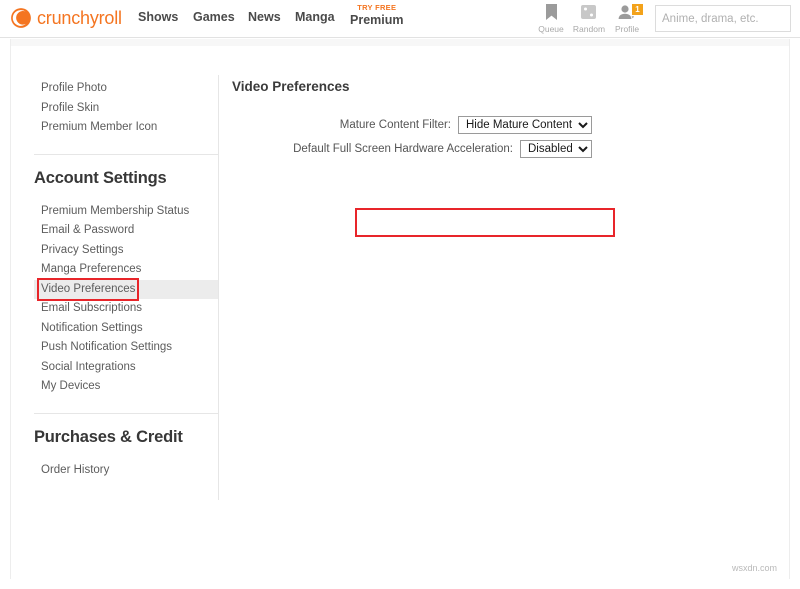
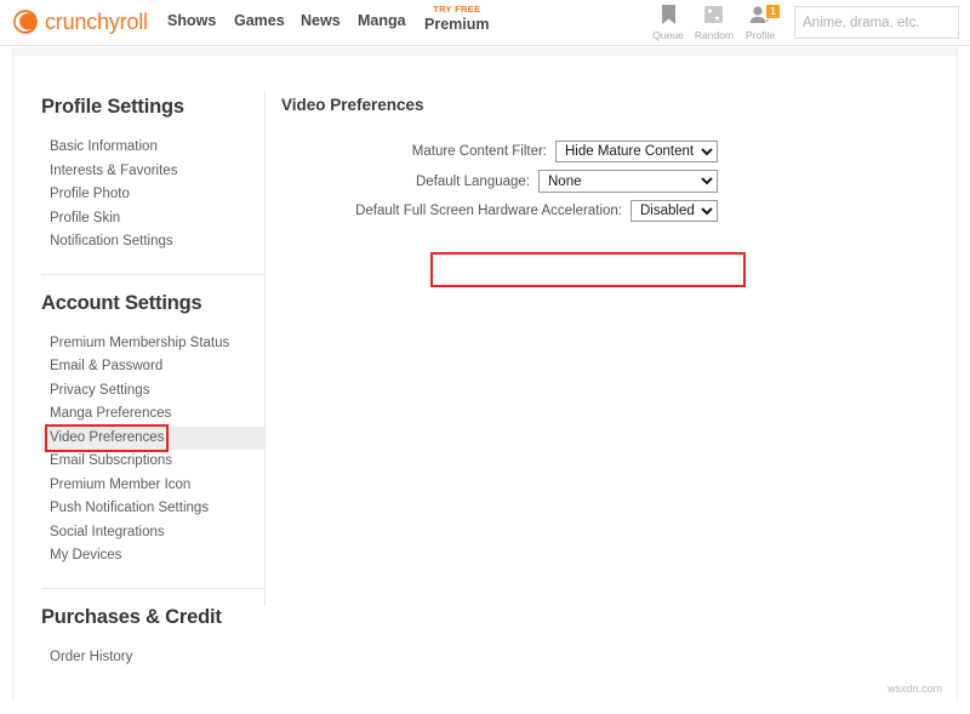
  crunchyroll
  Shows
  Games
  News
  Manga
  TRY FREE
  Premium
  Queue
  Random
  1
  Profile
  Anime, drama, etc.
+ Profile Settings
+ Basic Information
+ Interests & Favorites
  Profile Photo
  Profile Skin
- Premium Member Icon
+ Notification Settings
  Account Settings
  Premium Membership Status
  Email & Password
  Privacy Settings
  Manga Preferences
  Video Preferences
  Email Subscriptions
- Notification Settings
+ Premium Member Icon
  Push Notification Settings
  Social Integrations
  My Devices
  Purchases & Credit
  Order History
  Video Preferences
  Mature Content Filter:
  Hide Mature Content
+ Default Language:
+ None
  Default Full Screen Hardware Acceleration:
  Disabled
  wsxdn.com
